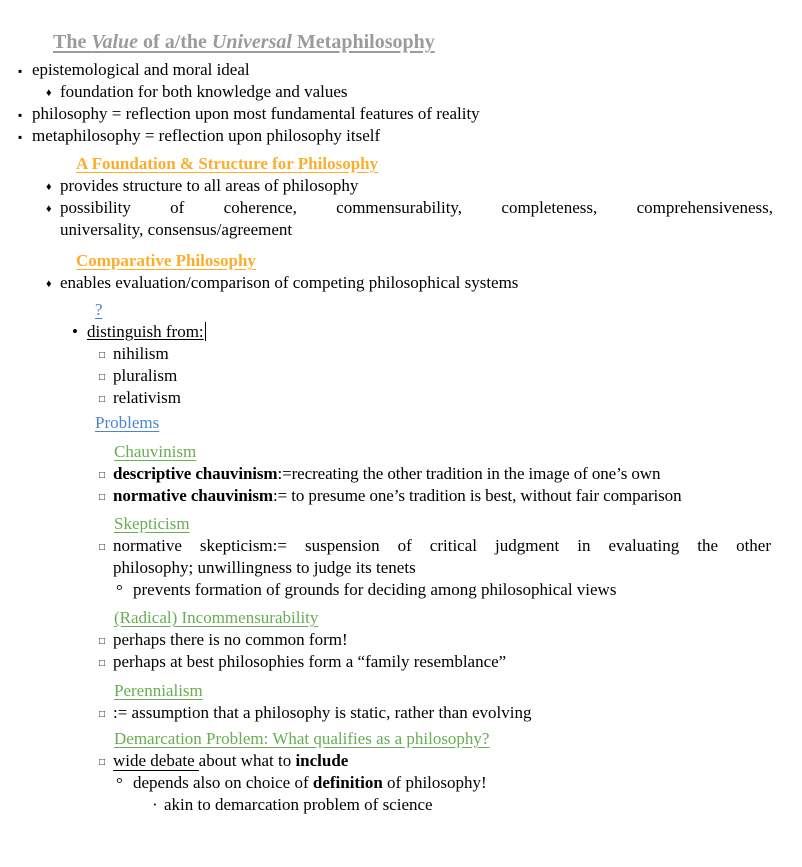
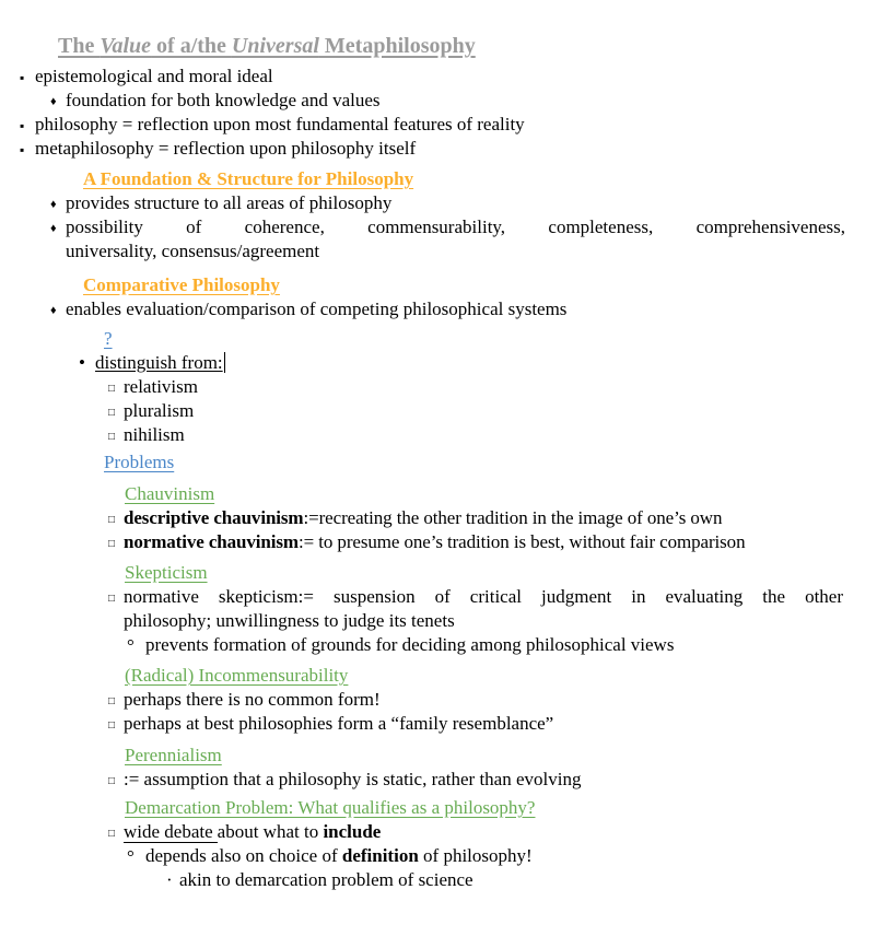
  The Value of a/the Universal Metaphilosophy
  ▪
  epistemological and moral ideal
  ♦
  foundation for both knowledge and values
  ▪
  philosophy = reflection upon most fundamental features of reality
  ▪
  metaphilosophy = reflection upon philosophy itself
  A Foundation & Structure for Philosophy
  ♦
  provides structure to all areas of philosophy
  ♦
  possibility of coherence, commensurability, completeness, comprehensiveness,
  universality, consensus/agreement
  Comparative Philosophy
  ♦
  enables evaluation/comparison of competing philosophical systems
  ?
  •
  distinguish from:
  □
- nihilism
+ relativism
  □
  pluralism
  □
- relativism
+ nihilism
  Problems
  Chauvinism
  □
  descriptive chauvinism:=recreating the other tradition in the image of one’s own
  □
  normative chauvinism:= to presume one’s tradition is best, without fair comparison
  Skepticism
  □
  normative skepticism:= suspension of critical judgment in evaluating the other
  philosophy; unwillingness to judge its tenets
  °
  prevents formation of grounds for deciding among philosophical views
  (Radical) Incommensurability
  □
  perhaps there is no common form!
  □
  perhaps at best philosophies form a “family resemblance”
  Perennialism
  □
  := assumption that a philosophy is static, rather than evolving
  Demarcation Problem: What qualifies as a philosophy?
  □
  wide debate about what to include
  °
  depends also on choice of definition of philosophy!
  ·
  akin to demarcation problem of science
